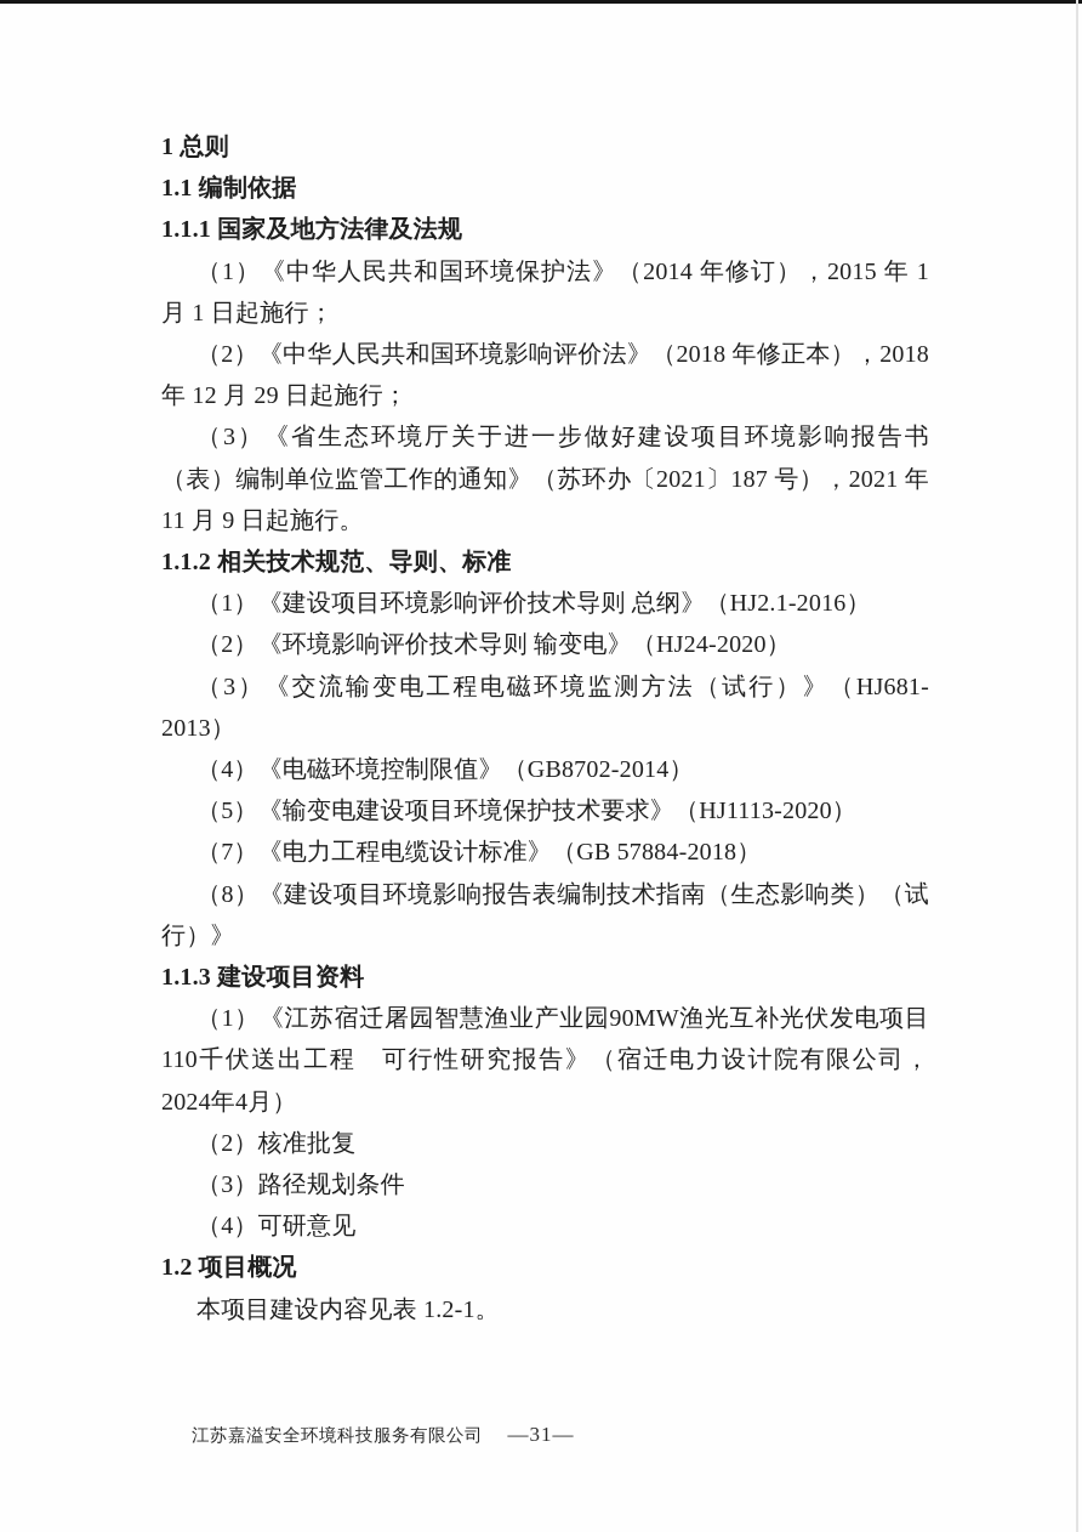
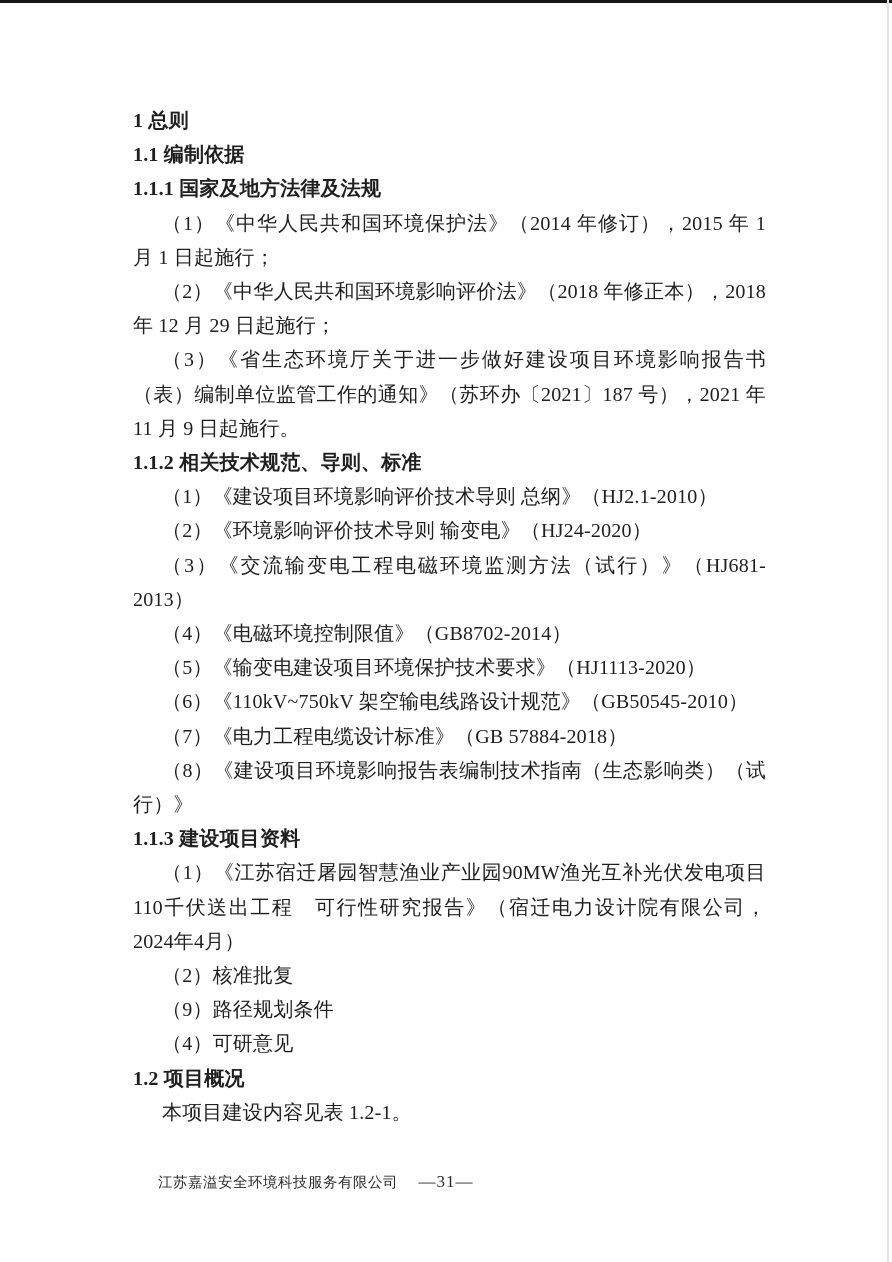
  1 总则
  1.1 编制依据
  1.1.1 国家及地方法律及法规
  （1）《中华人民共和国环境保护法》（2014 年修订），2015 年 1 月 1 日起施行；
  （2）《中华人民共和国环境影响评价法》（2018 年修正本），2018 年 12 月 29 日起施行；
  （3）《省生态环境厅关于进一步做好建设项目环境影响报告书（表）编制单位监管工作的通知》（苏环办〔2021〕187 号），2021 年 11 月 9 日起施行。
  1.1.2 相关技术规范、导则、标准
- （1）《建设项目环境影响评价技术导则 总纲》（HJ2.1-2016）
+ （1）《建设项目环境影响评价技术导则 总纲》（HJ2.1-2010）
  （2）《环境影响评价技术导则 输变电》（HJ24-2020）
  （3）《交流输变电工程电磁环境监测方法（试行）》（HJ681-2013）
  （4）《电磁环境控制限值》（GB8702-2014）
  （5）《输变电建设项目环境保护技术要求》（HJ1113-2020）
+ （6）《110kV~750kV 架空输电线路设计规范》（GB50545-2010）
  （7）《电力工程电缆设计标准》（GB 57884-2018）
  （8）《建设项目环境影响报告表编制技术指南（生态影响类）（试行）》
  1.1.3 建设项目资料
  （1）《江苏宿迁屠园智慧渔业产业园90MW渔光互补光伏发电项目110千伏送出工程 可行性研究报告》（宿迁电力设计院有限公司，2024年4月）
  （2）核准批复
- （3）路径规划条件
+ （9）路径规划条件
  （4）可研意见
  1.2 项目概况
  本项目建设内容见表 1.2-1。
  江苏嘉溢安全环境科技服务有限公司
  —31—
